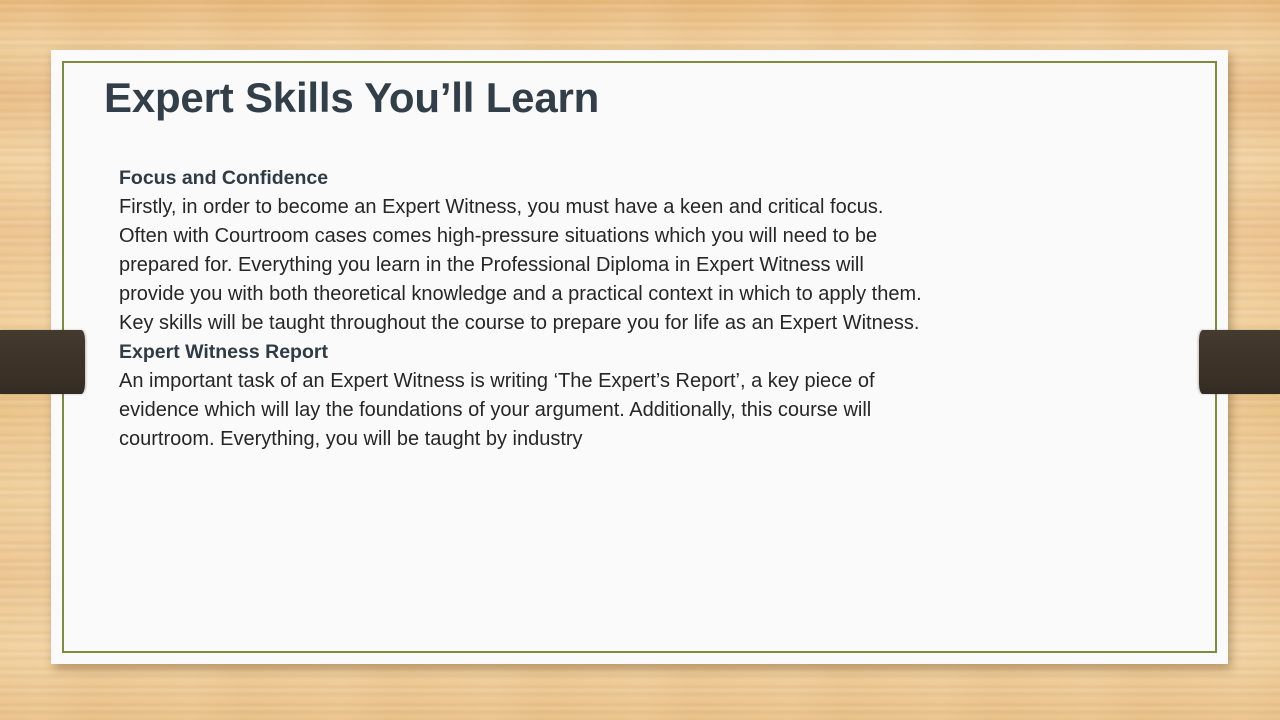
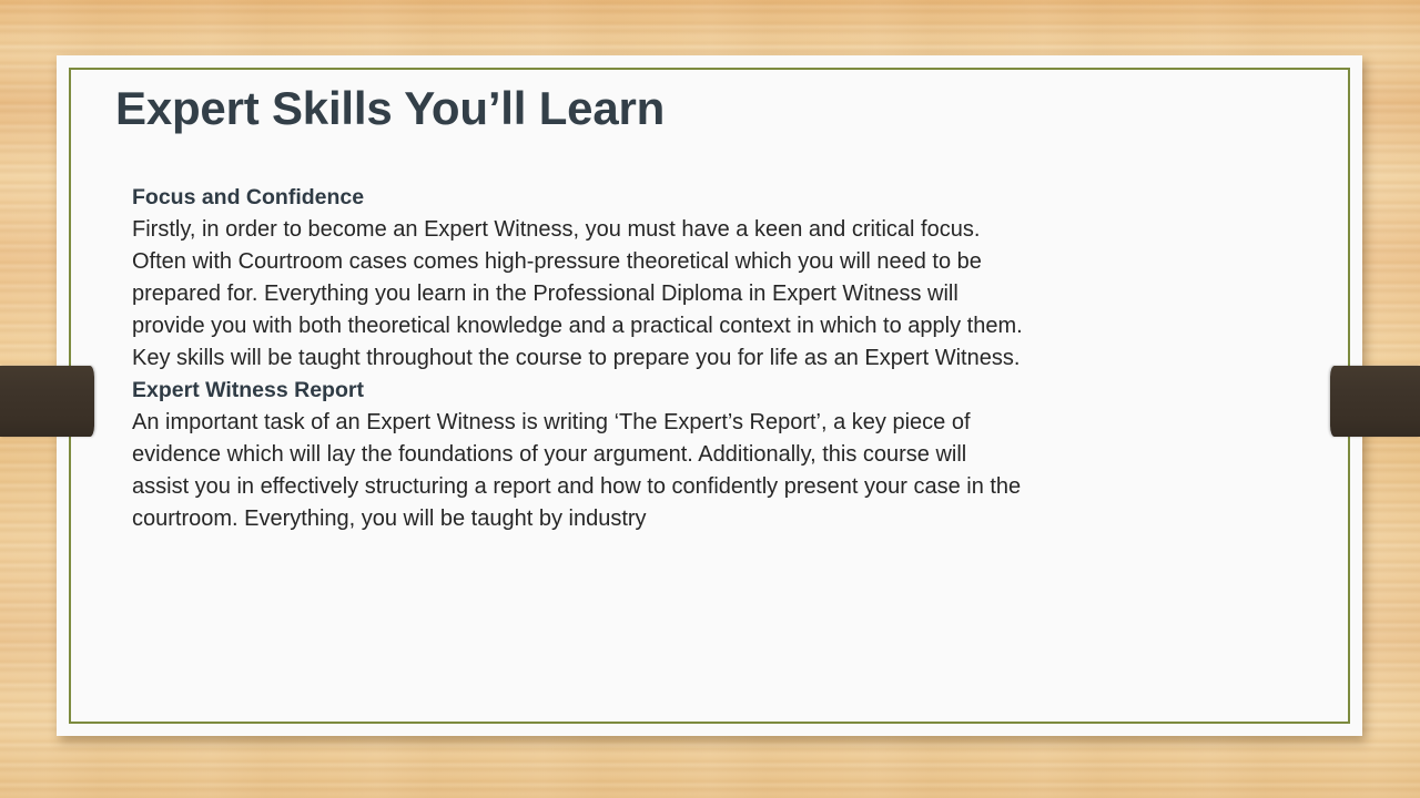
  Expert Skills You’ll Learn
  Focus and Confidence
  Firstly, in order to become an Expert Witness, you must have a keen and critical focus.
- Often with Courtroom cases comes high-pressure situations which you will need to be
+ Often with Courtroom cases comes high-pressure theoretical which you will need to be
  prepared for. Everything you learn in the Professional Diploma in Expert Witness will
  provide you with both theoretical knowledge and a practical context in which to apply them.
  Key skills will be taught throughout the course to prepare you for life as an Expert Witness.
  Expert Witness Report
  An important task of an Expert Witness is writing ‘The Expert’s Report’, a key piece of
  evidence which will lay the foundations of your argument. Additionally, this course will
+ assist you in effectively structuring a report and how to confidently present your case in the
  courtroom. Everything, you will be taught by industry
